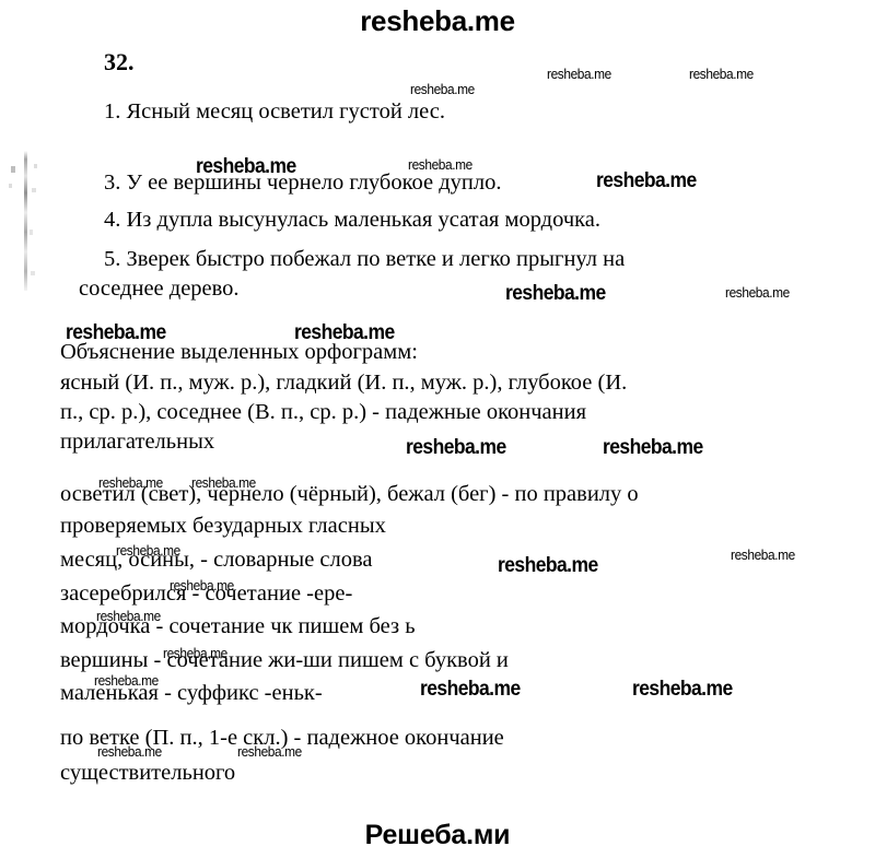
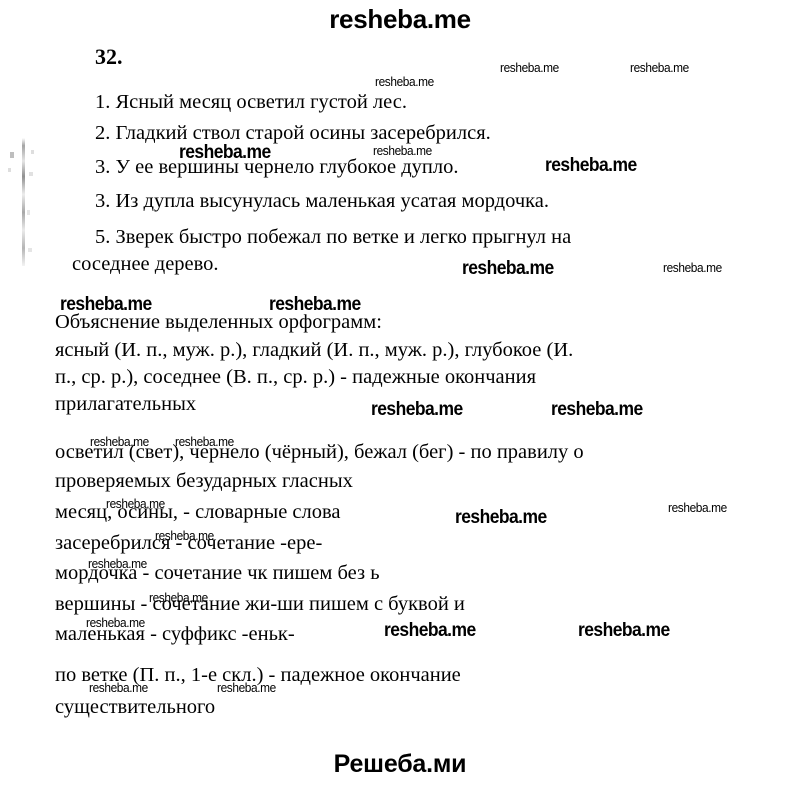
  resheba.me
  32.
  1. Ясный месяц осветил густой лес.
+ 2. Гладкий ствол старой осины засеребрился.
  3. У ее вершины чернело глубокое дупло.
- 4. Из дупла высунулась маленькая усатая мордочка.
+ 3. Из дупла высунулась маленькая усатая мордочка.
  5. Зверек быстро побежал по ветке и легко прыгнул на
  соседнее дерево.
  Объяснение выделенных орфограмм:
  ясный (И. п., муж. р.), гладкий (И. п., муж. р.), глубокое (И.
  п., ср. р.), соседнее (В. п., ср. р.) - падежные окончания
  прилагательных
  осветил (свет), чернело (чёрный), бежал (бег) - по правилу о
  проверяемых безударных гласных
  месяц, осины, - словарные слова
  засеребрился - сочетание -ере-
  мордочка - сочетание чк пишем без ь
  вершины - сочетание жи-ши пишем с буквой и
  маленькая - суффикс -еньк-
  по ветке (П. п., 1-е скл.) - падежное окончание
  существительного
  resheba.me
  resheba.me
  resheba.me
  resheba.me
  resheba.me
  resheba.me
  resheba.me
  resheba.me
  resheba.me
  resheba.me
  resheba.me
  resheba.me
  resheba.me
  resheba.me
  resheba.me
  resheba.me
  resheba.me
  resheba.me
  resheba.me
  resheba.me
  resheba.me
  resheba.me
  resheba.me
  resheba.me
  resheba.me
  Решеба.ми
